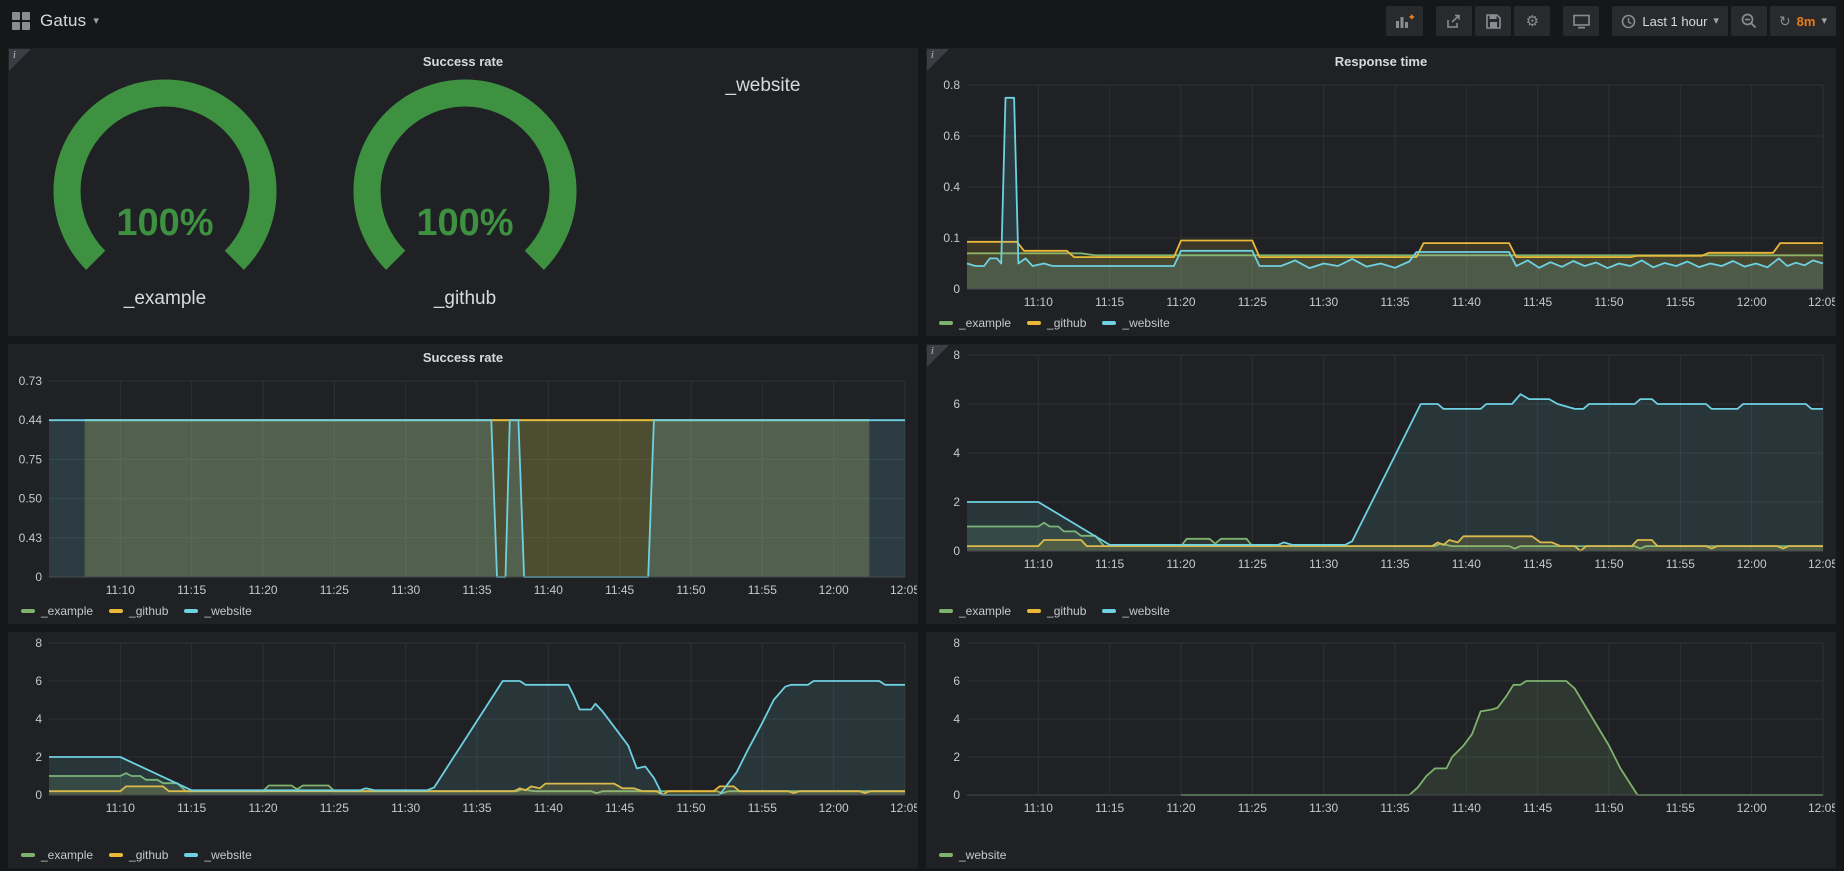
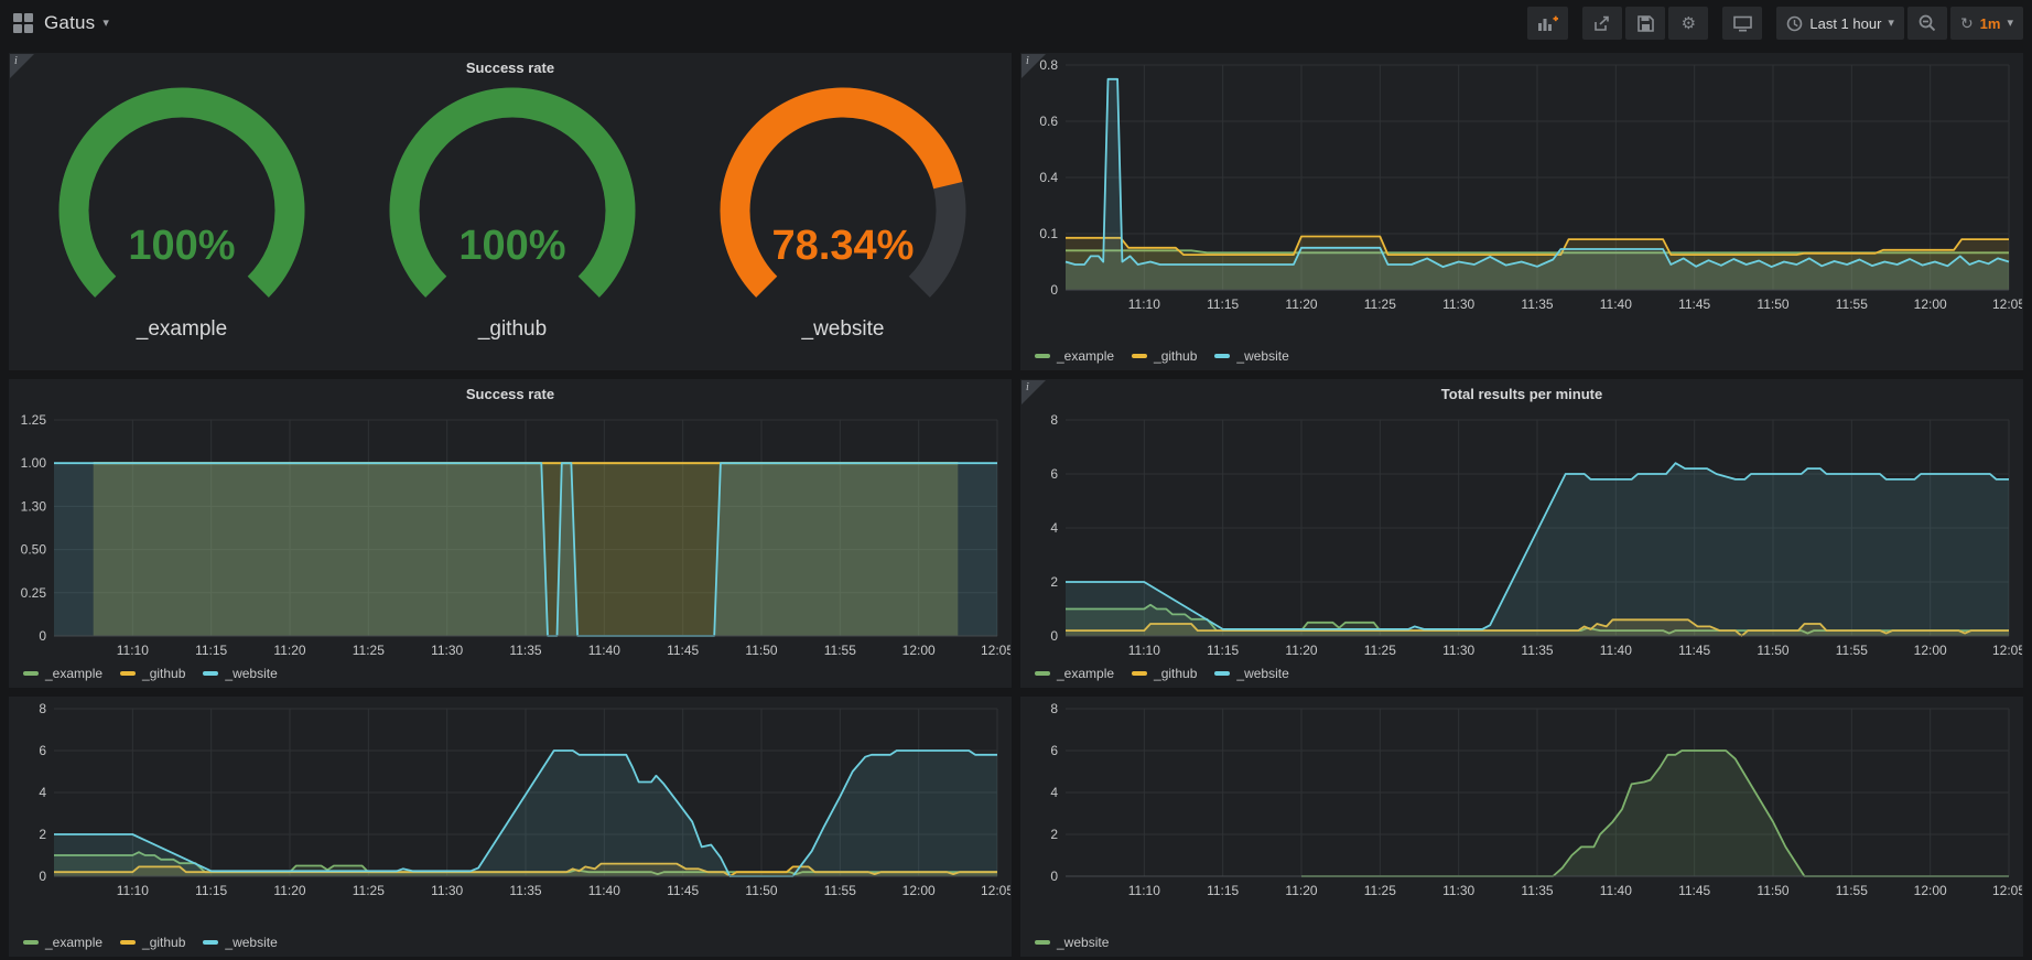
  Gatus
  ▾
  ⚙
  Last 1 hour
  ▾
  ↻
- 8m
+ 1m
  ▾
  i
  Success rate
  100%
  _example
  100%
  _github
+ 78.34%
  _website
  i
- Response time
  0
  0.1
  0.4
  0.6
  0.8
  11:10
  11:15
  11:20
  11:25
  11:30
  11:35
  11:40
  11:45
  11:50
  11:55
  12:00
  12:05
  _example
  _github
  _website
  Success rate
  0
- 0.43
+ 0.25
  0.50
- 0.75
+ 1.30
- 0.44
+ 1.00
- 0.73
+ 1.25
  11:10
  11:15
  11:20
  11:25
  11:30
  11:35
  11:40
  11:45
  11:50
  11:55
  12:00
  12:05
  _example
  _github
  _website
  i
+ Total results per minute
  0
  2
  4
  6
  8
  11:10
  11:15
  11:20
  11:25
  11:30
  11:35
  11:40
  11:45
  11:50
  11:55
  12:00
  12:05
  _example
  _github
  _website
  0
  2
  4
  6
  8
  11:10
  11:15
  11:20
  11:25
  11:30
  11:35
  11:40
  11:45
  11:50
  11:55
  12:00
  12:05
  _example
  _github
  _website
  0
  2
  4
  6
  8
  11:10
  11:15
  11:20
  11:25
  11:30
  11:35
  11:40
  11:45
  11:50
  11:55
  12:00
  12:05
  _website
